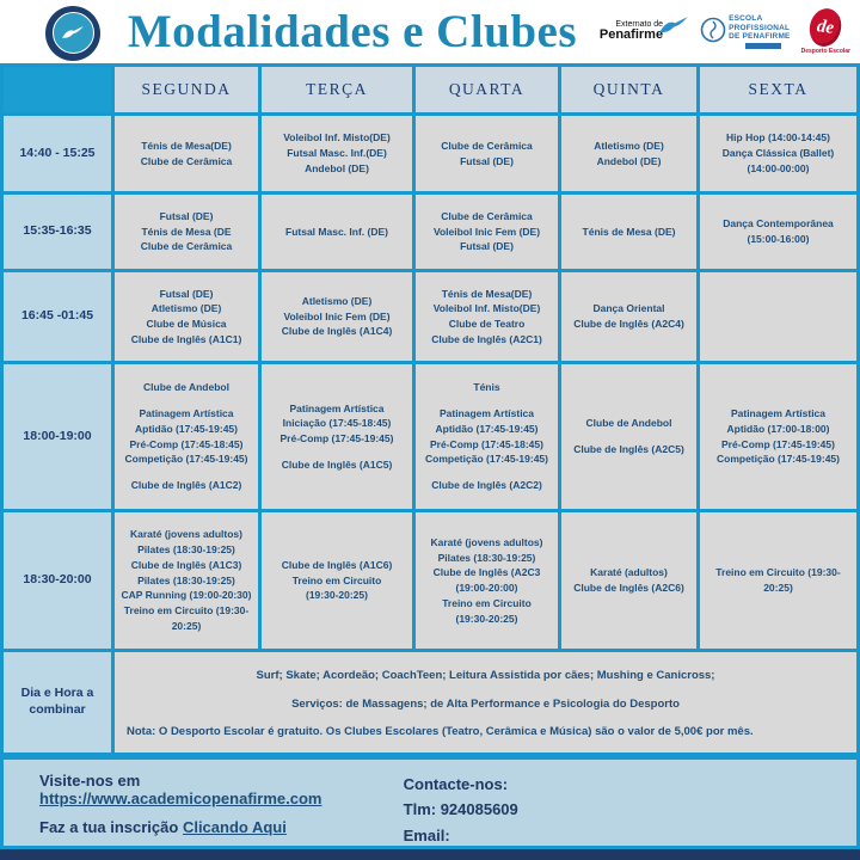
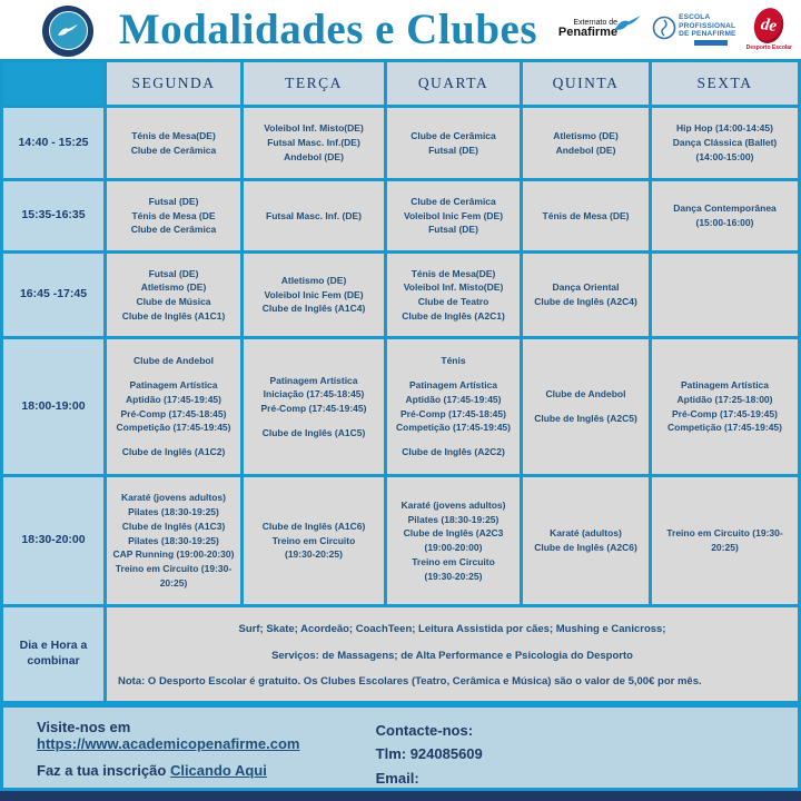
  Modalidades e Clubes
  Penafirme
  SEGUNDA
  TERÇA
  QUARTA
  QUINTA
  SEXTA
  14:40 - 15:25
  Ténis de Mesa(DE)
  Clube de Cerâmica
  Voleibol Inf. Misto(DE)
  Futsal Masc. Inf.(DE)
  Andebol (DE)
  Clube de Cerâmica
  Futsal (DE)
  Atletismo (DE)
  Andebol (DE)
  Hip Hop (14:00-14:45)
  Dança Clássica (Ballet)
- (14:00-00:00)
+ (14:00-15:00)
  15:35-16:35
  Futsal (DE)
  Ténis de Mesa (DE
  Clube de Cerâmica
  Futsal Masc. Inf. (DE)
  Clube de Cerâmica
  Voleibol Inic Fem (DE)
  Futsal (DE)
  Ténis de Mesa (DE)
  Dança Contemporânea
  (15:00-16:00)
- 16:45 -01:45
+ 16:45 -17:45
  Futsal (DE)
  Atletismo (DE)
  Clube de Música
  Clube de Inglês (A1C1)
  Atletismo (DE)
  Voleibol Inic Fem (DE)
  Clube de Inglês (A1C4)
  Ténis de Mesa(DE)
  Voleibol Inf. Misto(DE)
  Clube de Teatro
  Clube de Inglês (A2C1)
  Dança Oriental
  Clube de Inglês (A2C4)
  18:00-19:00
  Clube de Andebol
  Patinagem Artística
  Aptidão (17:45-19:45)
  Pré-Comp (17:45-18:45)
  Competição (17:45-19:45)
  Clube de Inglês (A1C2)
  Patinagem Artística
  Iniciação (17:45-18:45)
  Pré-Comp (17:45-19:45)
  Clube de Inglês (A1C5)
  Ténis
  Patinagem Artística
  Aptidão (17:45-19:45)
  Pré-Comp (17:45-18:45)
  Competição (17:45-19:45)
  Clube de Inglês (A2C2)
  Clube de Andebol
  Clube de Inglês (A2C5)
  Patinagem Artística
- Aptidão (17:00-18:00)
+ Aptidão (17:25-18:00)
  Pré-Comp (17:45-19:45)
  Competição (17:45-19:45)
  18:30-20:00
  Karaté (jovens adultos)
  Pilates (18:30-19:25)
  Clube de Inglês (A1C3)
  Pilates (18:30-19:25)
  CAP Running (19:00-20:30)
  Treino em Circuito (19:30-
  20:25)
  Clube de Inglês (A1C6)
  Treino em Circuito
  (19:30-20:25)
  Karaté (jovens adultos)
  Pilates (18:30-19:25)
  Clube de Inglês (A2C3
  (19:00-20:00)
  Treino em Circuito
  (19:30-20:25)
  Karaté (adultos)
  Clube de Inglês (A2C6)
  Treino em Circuito (19:30-
  20:25)
  Dia e Hora a
  combinar
  Surf; Skate; Acordeão; CoachTeen; Leitura Assistida por cães; Mushing e Canicross;
  Serviços: de Massagens; de Alta Performance e Psicologia do Desporto
  Nota: O Desporto Escolar é gratuito. Os Clubes Escolares (Teatro, Cerâmica e Música) são o valor de 5,00€ por mês.
  Visite-nos em https://www.academicopenafirme.com
  Faz a tua inscrição Clicando Aqui
  Contacte-nos:
  Tlm: 924085609
